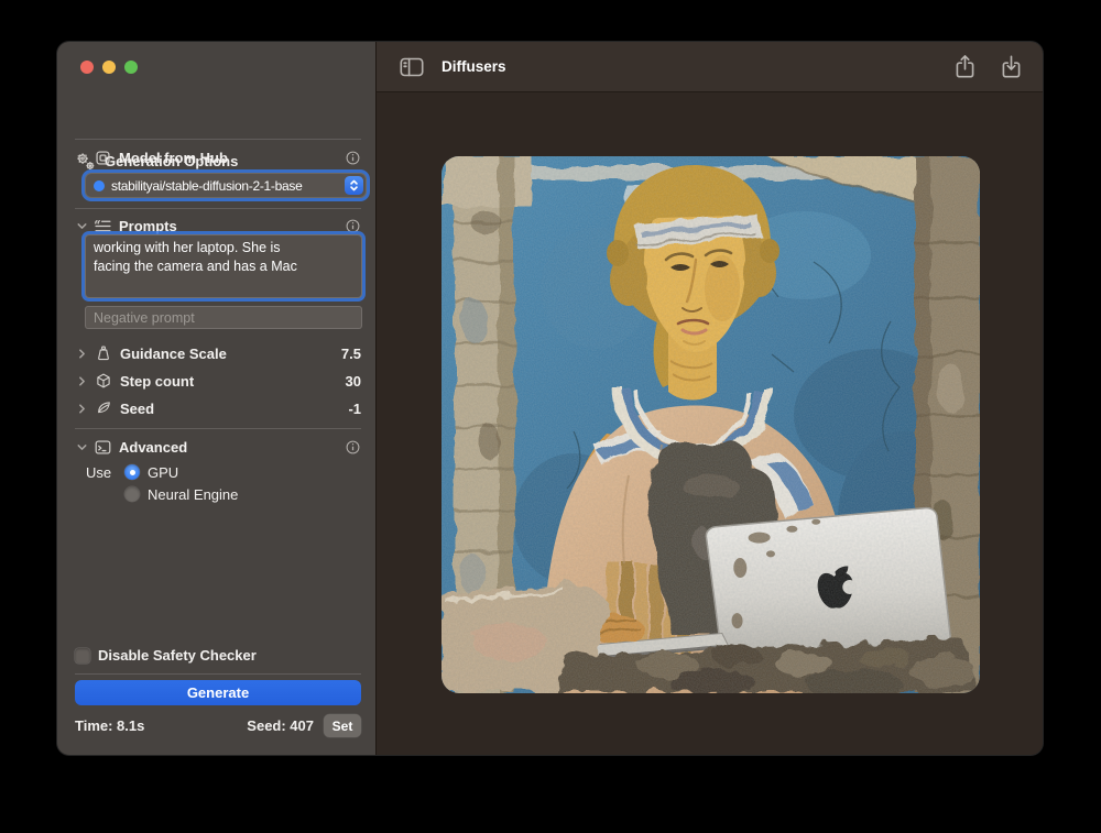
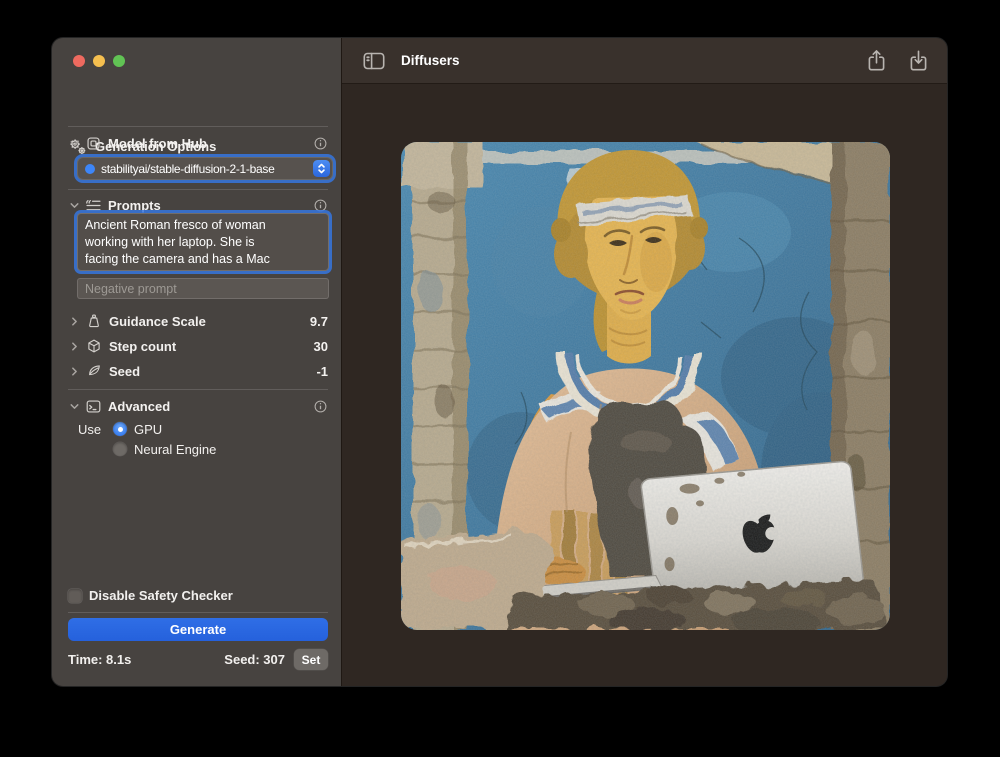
  Generation Options
  Model from Hub
  stabilityai/stable-diffusion-2-1-base
  Prompts
+ Ancient Roman fresco of woman
  working with her laptop. She is
  facing the camera and has a Mac
  Negative prompt
  Guidance Scale
- 7.5
+ 9.7
  Step count
  30
  Seed
  -1
  Advanced
  Use
  GPU
  Neural Engine
  Disable Safety Checker
  Generate
  Time: 8.1s
- Seed: 407
+ Seed: 307
  Set
  Diffusers
